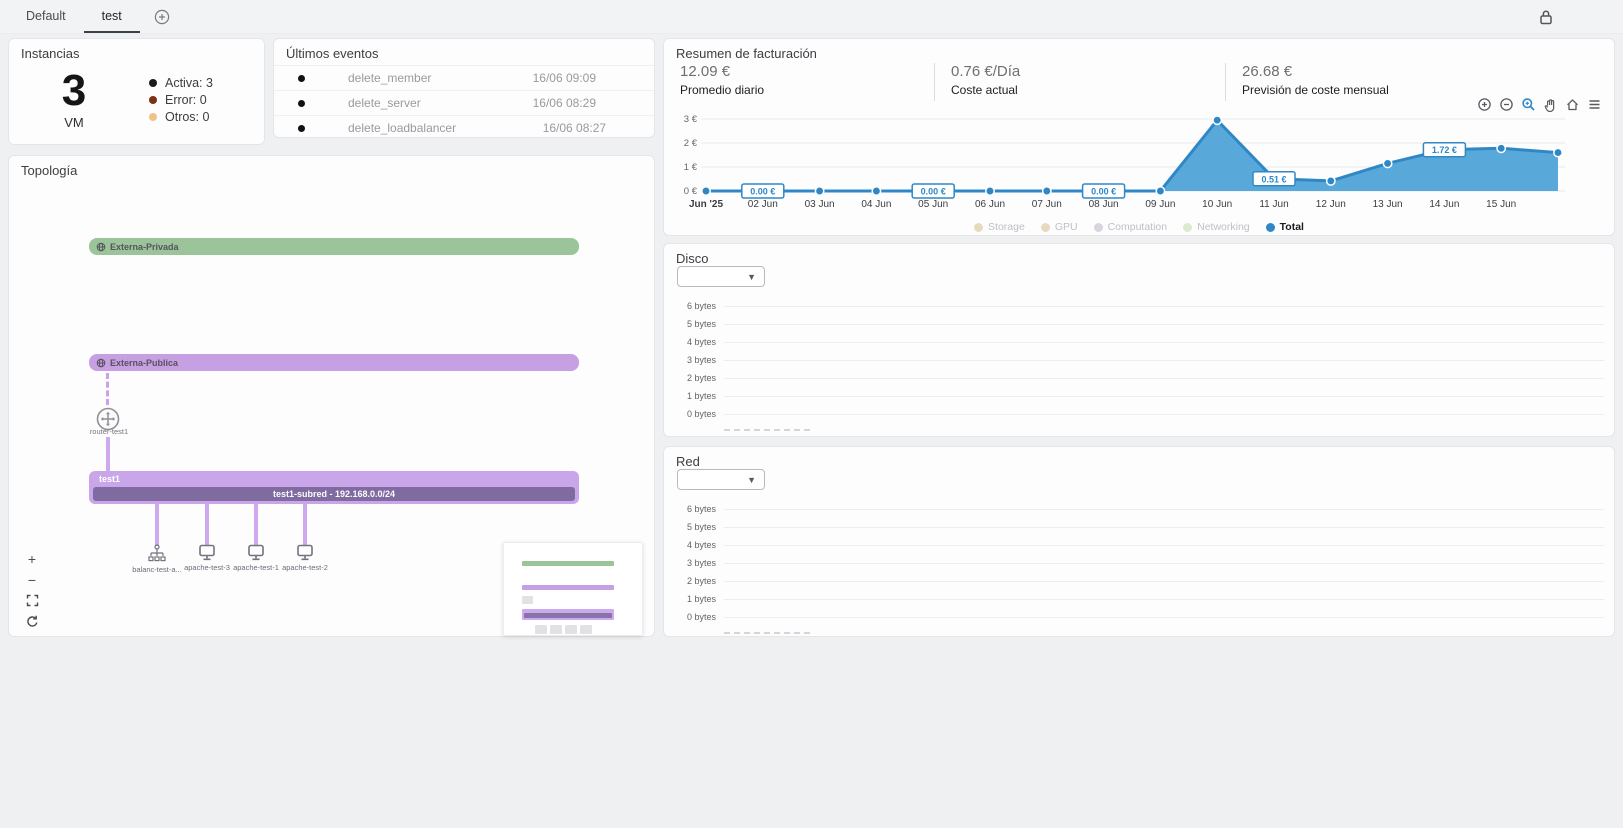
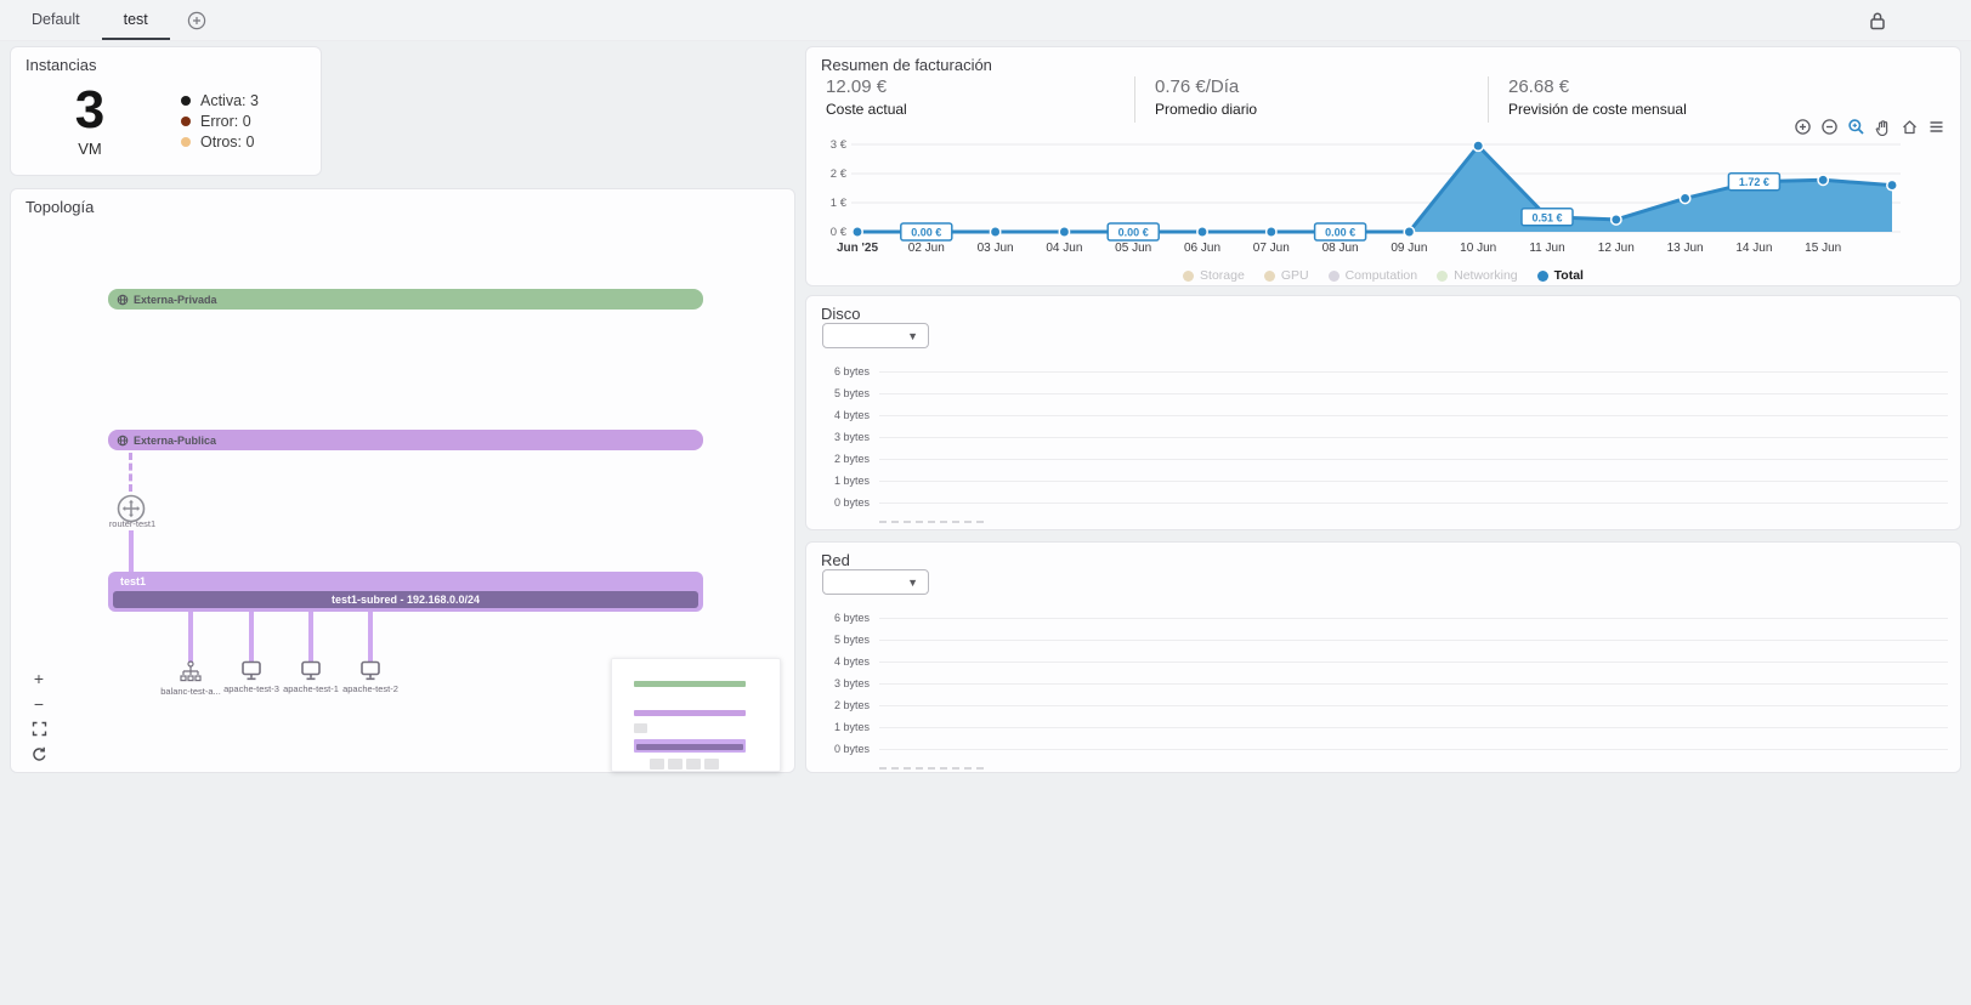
  Default
  test
  Instancias
  3
  VM
  Activa: 3
  Error: 0
  Otros: 0
- Últimos eventos
- delete_member
- 16/06 09:09
- delete_server
- 16/06 08:29
- delete_loadbalancer
- 16/06 08:27
  Resumen de facturación
  12.09 €
- Promedio diario
+ Coste actual
  0.76 €/Día
- Coste actual
+ Promedio diario
  26.68 €
  Previsión de coste mensual
  0 €
  1 €
  2 €
  3 €
  Jun '25
  02 Jun
  03 Jun
  04 Jun
  05 Jun
  06 Jun
  07 Jun
  08 Jun
  09 Jun
  10 Jun
  11 Jun
  12 Jun
  13 Jun
  14 Jun
  15 Jun
  0.00 €
  0.00 €
  0.00 €
  0.51 €
  1.72 €
  Storage
  GPU
  Computation
  Networking
  Total
  Topología
  Externa-Privada
  Externa-Publica
  router-test1
  test1
  test1-subred - 192.168.0.0/24
  +
  −
  balanc-test-a...
  apache-test-3
  apache-test-1
  apache-test-2
  Disco
  ▼
  6 bytes
  5 bytes
  4 bytes
  3 bytes
  2 bytes
  1 bytes
  0 bytes
  Red
  ▼
  6 bytes
  5 bytes
  4 bytes
  3 bytes
  2 bytes
  1 bytes
  0 bytes
